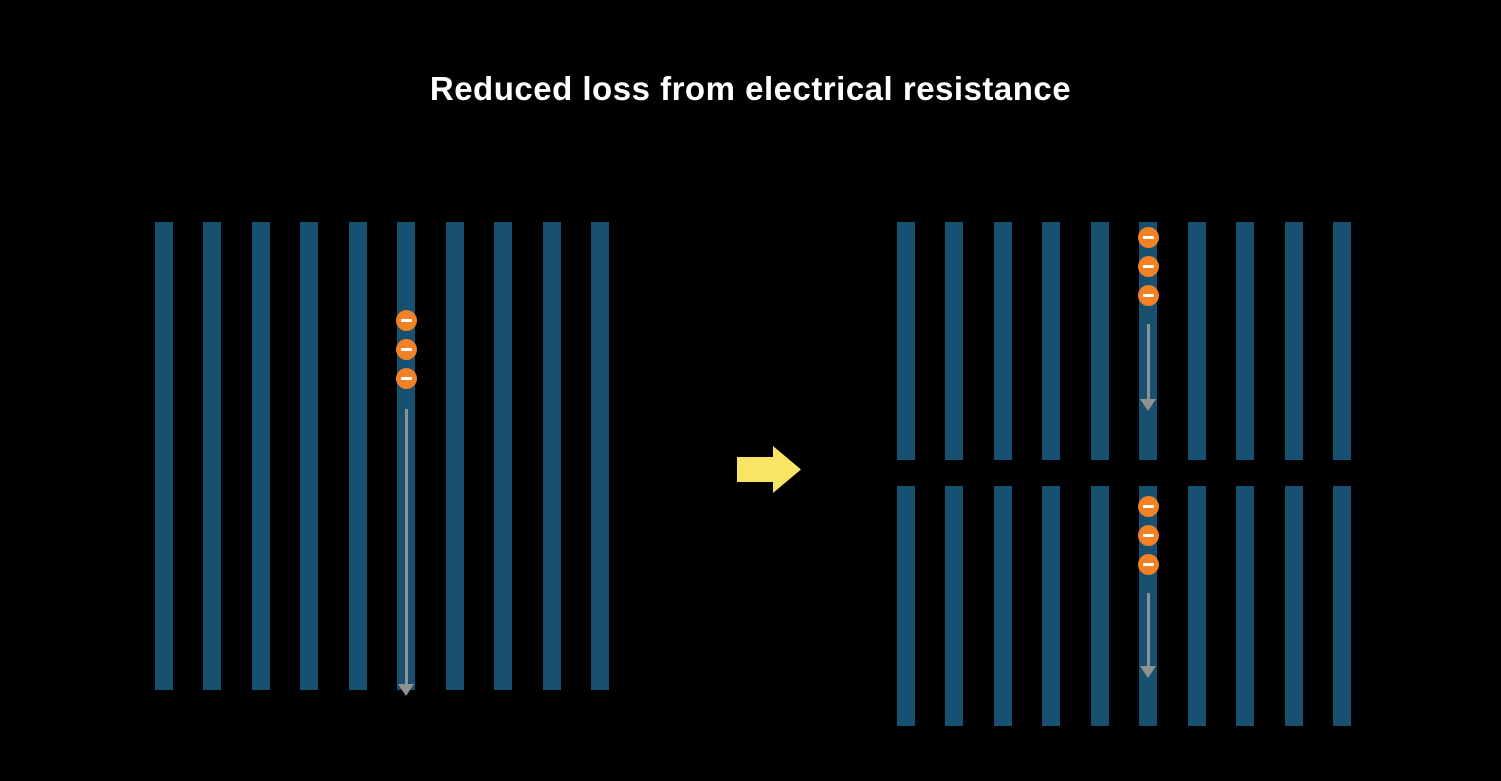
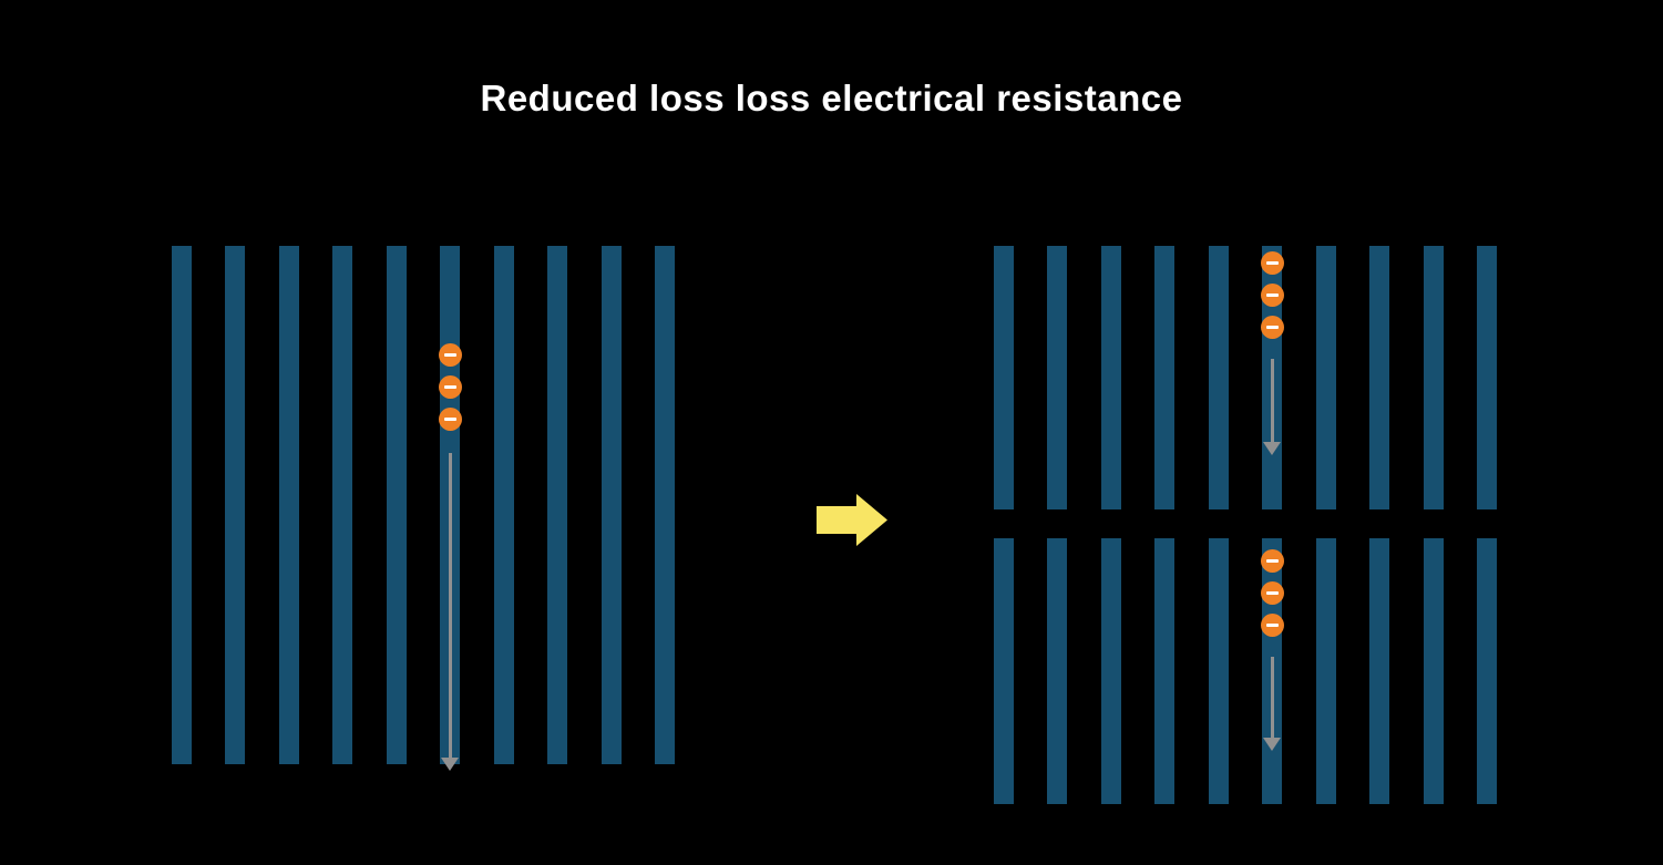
- Reduced loss from electrical resistance
+ Reduced loss loss electrical resistance
